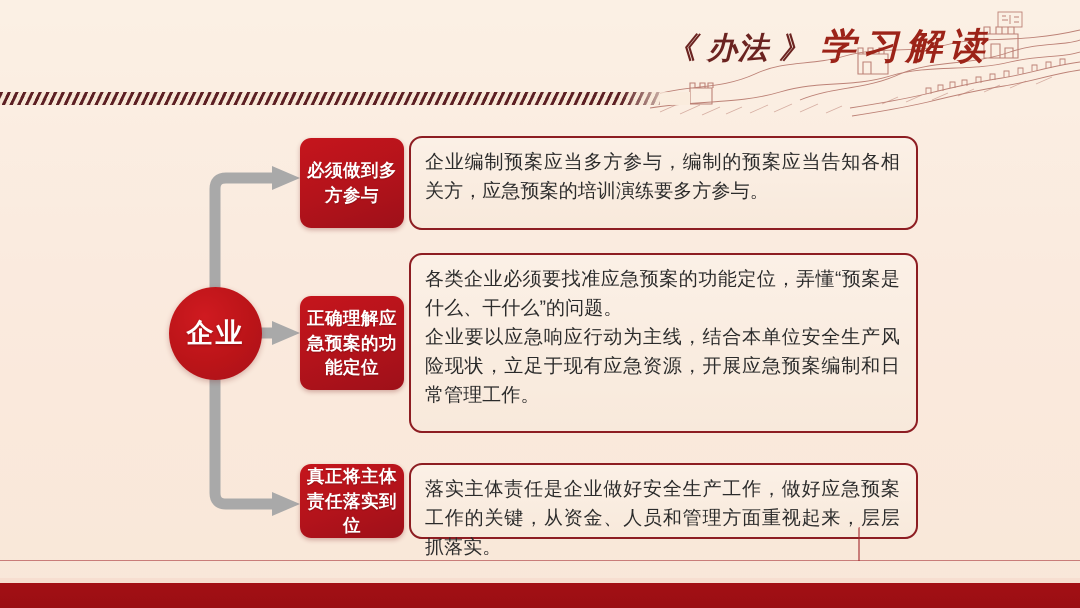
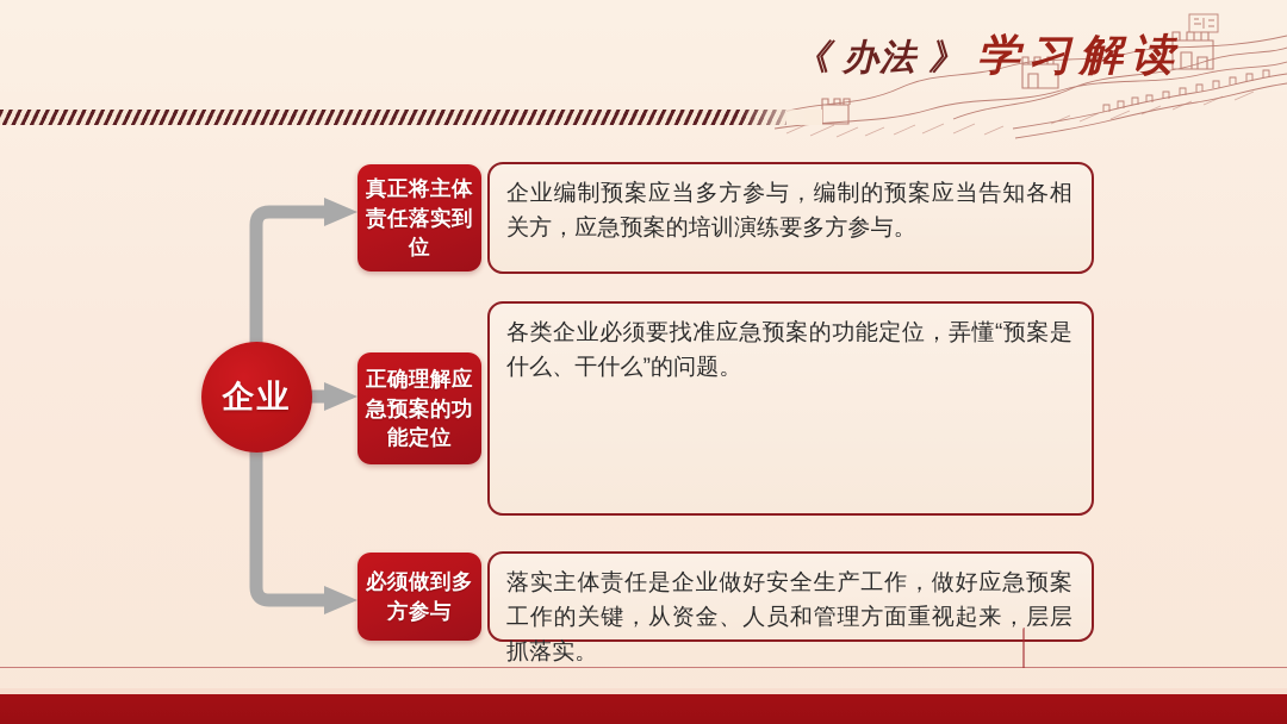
  《
  办法
  》
  学习解读
  企业
- 必须做到多方参与
+ 真正将主体责任落实到位
  企业编制预案应当多方参与，编制的预案应当告知各相关方，应急预案的培训演练要多方参与。
  正确理解应急预案的功能定位
  各类企业必须要找准应急预案的功能定位，弄懂“预案是什么、干什么”的问题。
- 企业要以应急响应行动为主线，结合本单位安全生产风险现状，立足于现有应急资源，开展应急预案编制和日常管理工作。
- 真正将主体责任落实到位
+ 必须做到多方参与
  落实主体责任是企业做好安全生产工作，做好应急预案工作的关键，从资金、人员和管理方面重视起来，层层抓落实。
